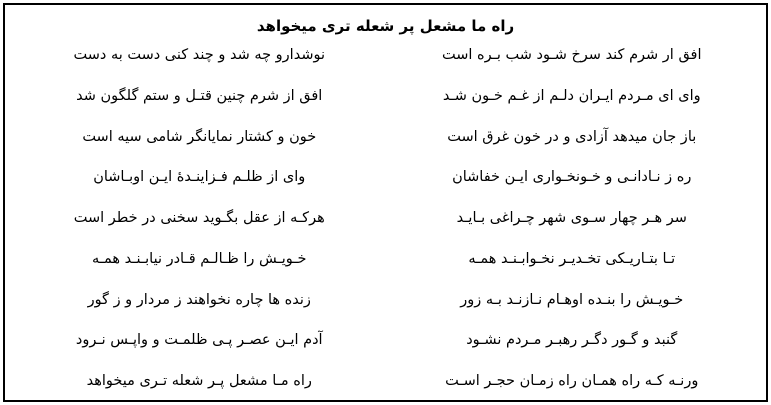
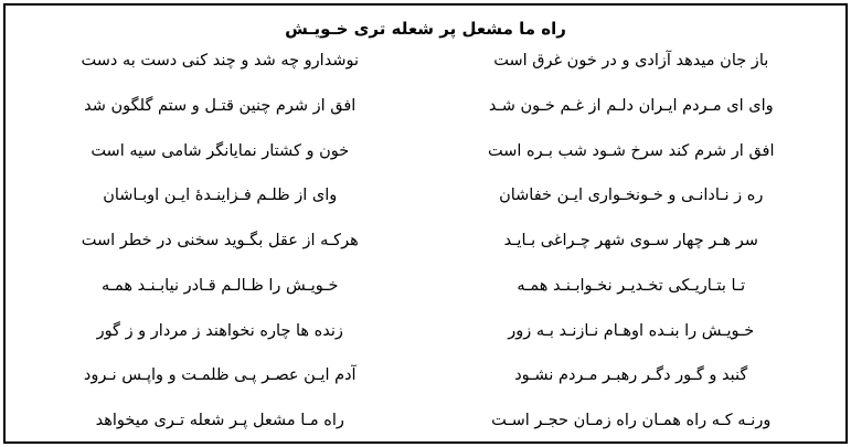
- راه ما مشعل پر شعله تری میخواهد
+ راه ما مشعل پر شعله تری خـویـش
- افق ار شرم کند سرخ شـود شب بـره است
+ باز جان میدهد آزادی و در خون غرق است
  وای ای مـردم ایـران دلـم از غـم خـون شـد
- باز جان میدهد آزادی و در خون غرق است
+ افق ار شرم کند سرخ شـود شب بـره است
  ره ز نـادانـی و خـونخـواری ایـن خفاشان
  سر هـر چهار سـوی شهر چـراغی بـایـد
  تـا بتـاریـکی تخـدیـر نخـوابـنـد همـه
  خـویـش را بنـده اوهـام نـازنـد بـه زور
  گنبد و گـور دگـر رهبـر مـردم نشـود
  ورنـه کـه راه همـان راه زمـان حجـر اسـت
  نوشدارو چه شد و چند کنی دست به دست
  افق از شرم چنین قتـل و ستم گلگون شد
  خون و کشتار نمایانگر شامی سیه است
  وای از ظلـم فـزاینـدهٔ ایـن اوبـاشان
  هرکـه از عقل بگـوید سخنی در خطر است
  خـویـش را ظـالـم قـادر نیابـنـد همـه
  زنده ها چاره نخواهند ز مردار و ز گور
  آدم ایـن عصـر پـی ظلمـت و واپـس نـرود
  راه مـا مشعل پـر شعله تـری میخواهد
